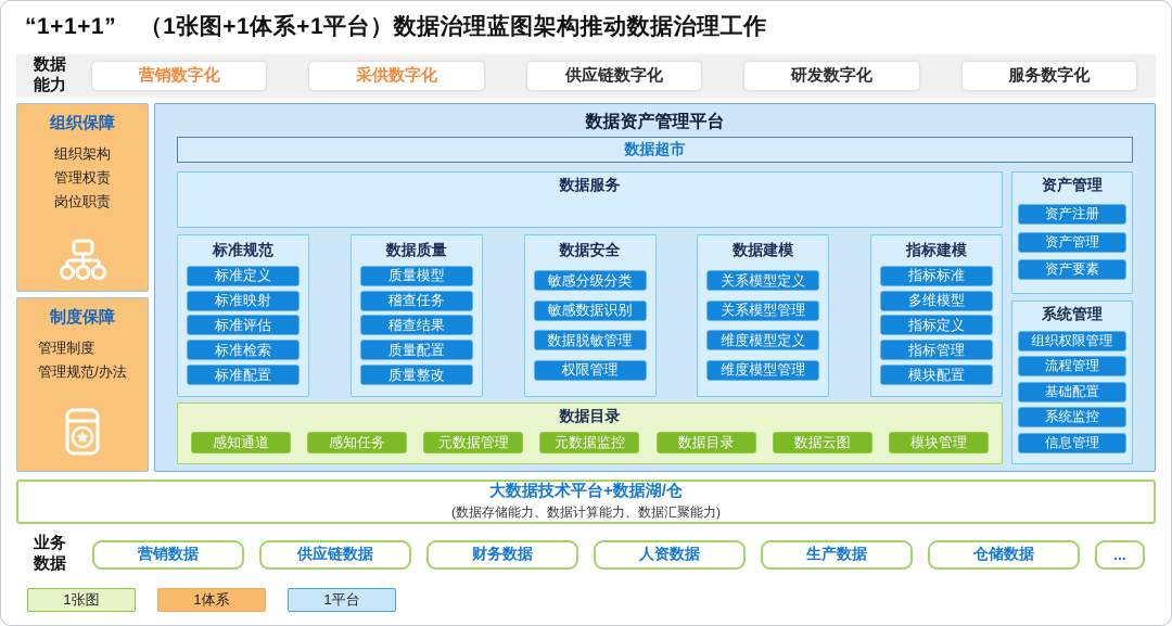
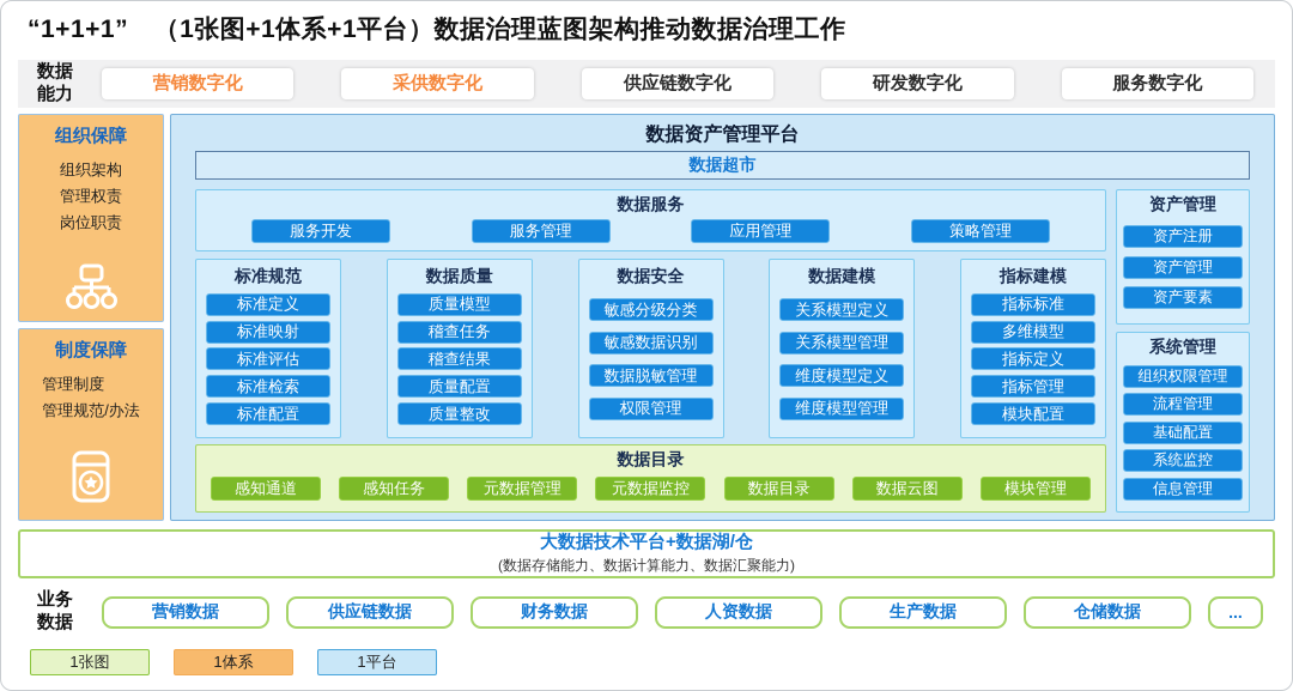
  “1+1+1” （1张图+1体系+1平台）数据治理蓝图架构推动数据治理工作
  数据
  能力
  营销数字化
  采供数字化
  供应链数字化
  研发数字化
  服务数字化
  组织保障
  组织架构
  管理权责
  岗位职责
  制度保障
  管理制度
  管理规范/办法
  数据资产管理平台
  数据超市
  数据服务
+ 服务开发
+ 服务管理
+ 应用管理
+ 策略管理
  标准规范
  标准定义
  标准映射
  标准评估
  标准检索
  标准配置
  数据质量
  质量模型
  稽查任务
  稽查结果
  质量配置
  质量整改
  数据安全
  敏感分级分类
  敏感数据识别
  数据脱敏管理
  权限管理
  数据建模
  关系模型定义
  关系模型管理
  维度模型定义
  维度模型管理
  指标建模
  指标标准
  多维模型
  指标定义
  指标管理
  模块配置
  数据目录
  感知通道
  感知任务
  元数据管理
  元数据监控
  数据目录
  数据云图
  模块管理
  资产管理
  资产注册
  资产管理
  资产要素
  系统管理
  组织权限管理
  流程管理
  基础配置
  系统监控
  信息管理
  大数据技术平台+数据湖/仓
  (数据存储能力、数据计算能力、数据汇聚能力)
  业务
  数据
  营销数据
  供应链数据
  财务数据
  人资数据
  生产数据
  仓储数据
  ...
  1张图
  1体系
  1平台
